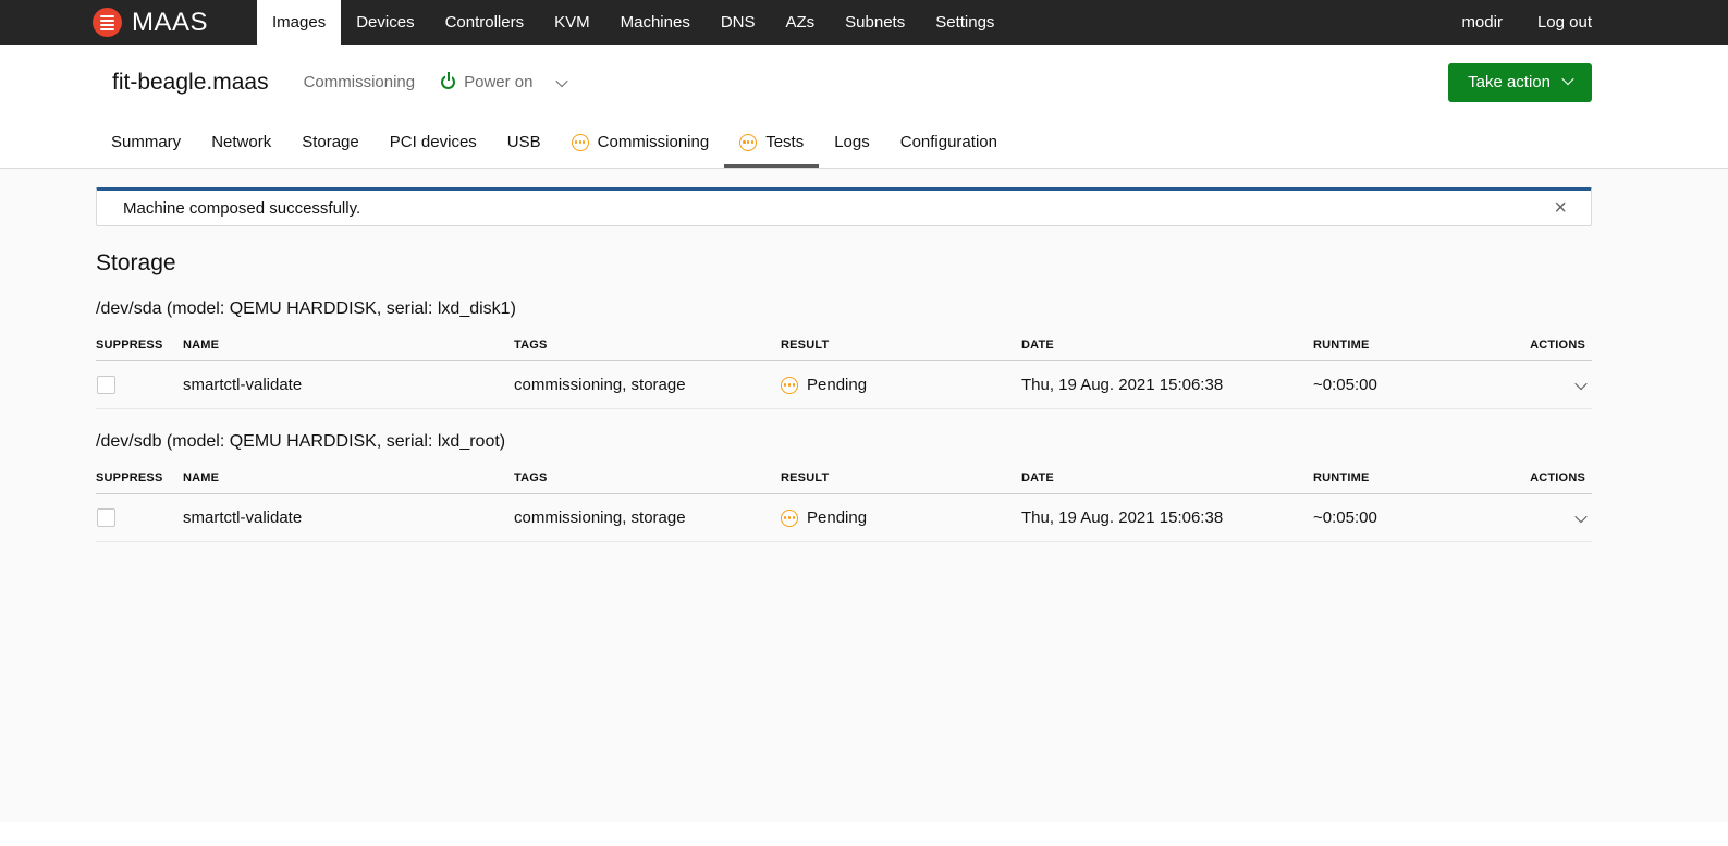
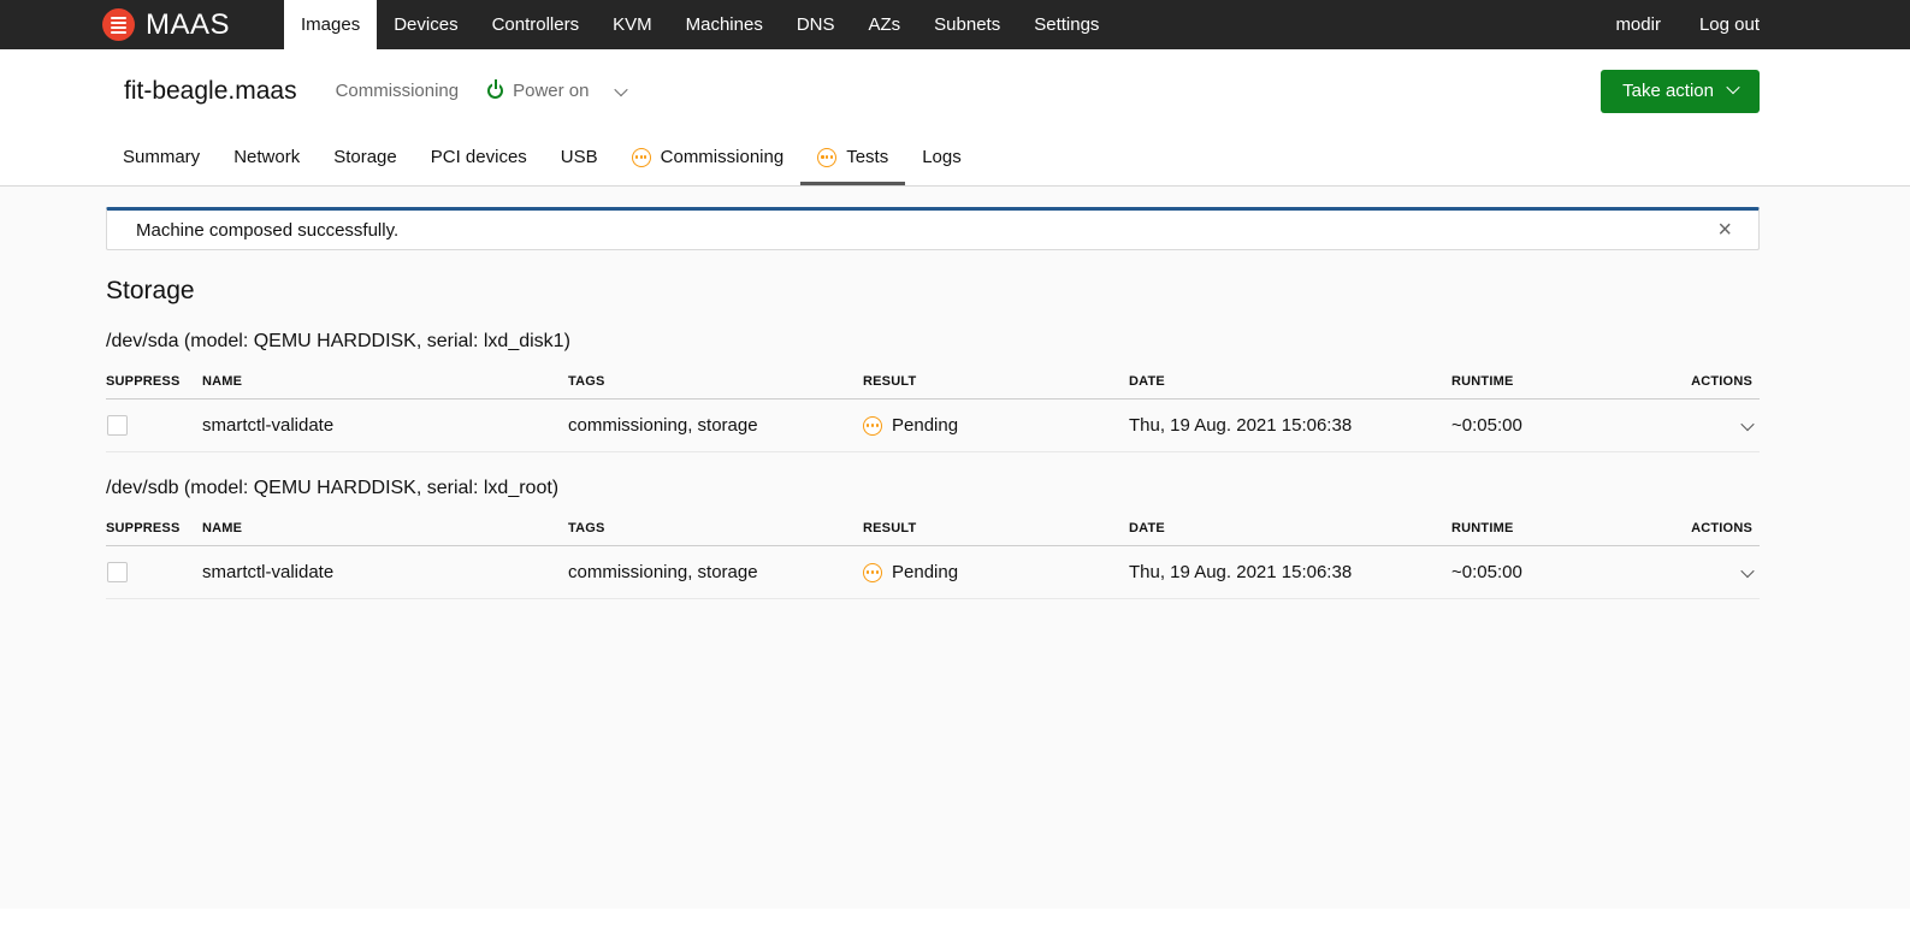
  MAAS
  Images
  Devices
  Controllers
  KVM
  Machines
  DNS
  AZs
  Subnets
  Settings
  modir
  Log out
  fit-beagle.maas
  Commissioning
  Power on
  Take action
  Summary
  Network
  Storage
  PCI devices
  USB
  Commissioning
  Tests
  Logs
- Configuration
  Machine composed successfully.
  ×
  Storage
  /dev/sda (model: QEMU HARDDISK, serial: lxd_disk1)
  SUPPRESS	NAME	TAGS	RESULT	DATE	RUNTIME	ACTIONS
  	smartctl-validate	commissioning, storage	Pending	Thu, 19 Aug. 2021 15:06:38	~0:05:00
  /dev/sdb (model: QEMU HARDDISK, serial: lxd_root)
  SUPPRESS	NAME	TAGS	RESULT	DATE	RUNTIME	ACTIONS
  	smartctl-validate	commissioning, storage	Pending	Thu, 19 Aug. 2021 15:06:38	~0:05:00
